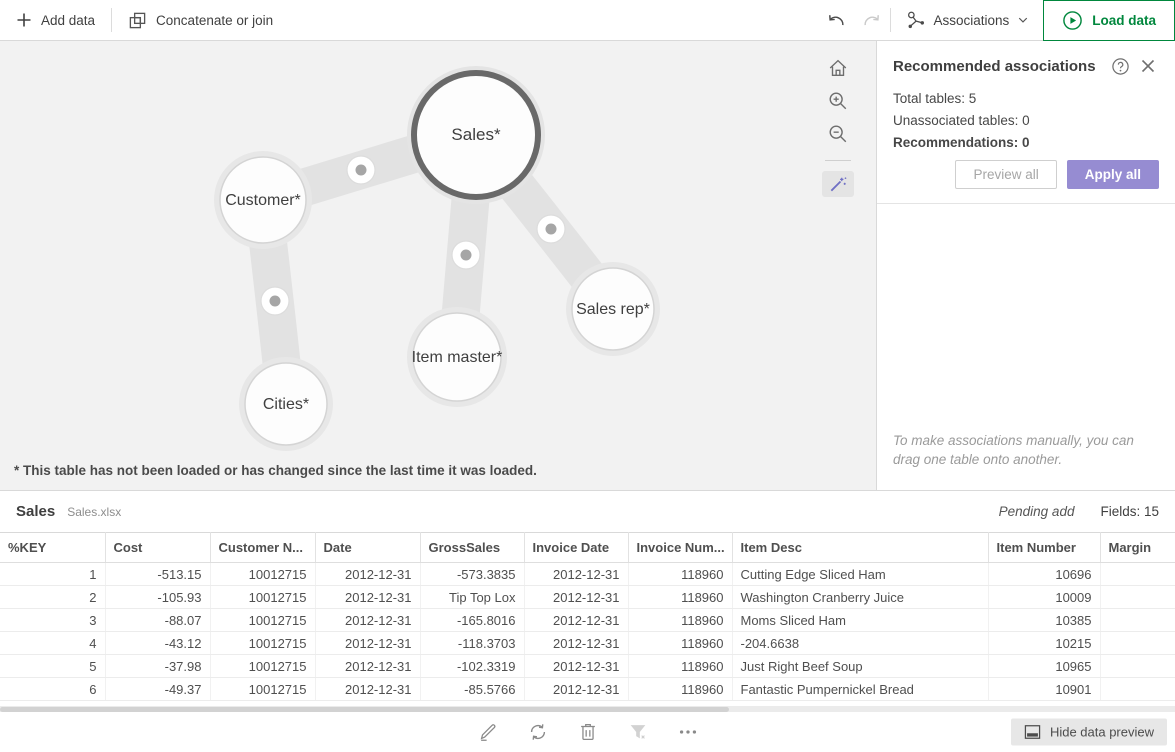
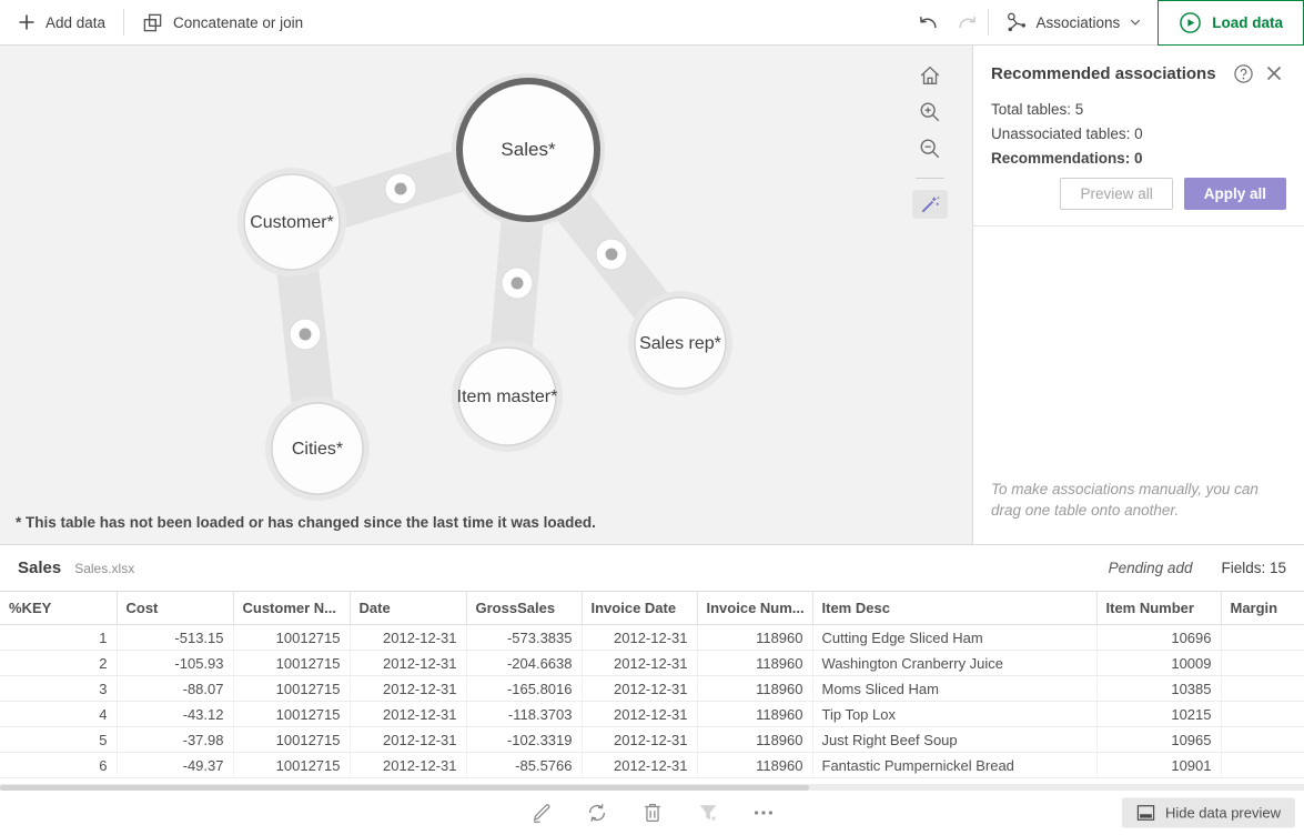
  Add data
  Concatenate or join
  Associations
  Load data
  Customer*
  Cities*
  Item master*
  Sales rep*
  Sales*
  * This table has not been loaded or has changed since the last time it was loaded.
  Recommended associations
  Total tables: 5
  Unassociated tables: 0
  Recommendations: 0
  Preview all
  Apply all
  To make associations manually, you can drag one table onto another.
  Sales
  Sales.xlsx
  Pending add
  Fields: 15
  %KEY	Cost	Customer N...	Date	GrossSales	Invoice Date	Invoice Num...	Item Desc	Item Number	Margin
  1	-513.15	10012715	2012-12-31	-573.3835	2012-12-31	118960	Cutting Edge Sliced Ham	10696
- 2	-105.93	10012715	2012-12-31	Tip Top Lox	2012-12-31	118960	Washington Cranberry Juice	10009
+ 2	-105.93	10012715	2012-12-31	-204.6638	2012-12-31	118960	Washington Cranberry Juice	10009
  3	-88.07	10012715	2012-12-31	-165.8016	2012-12-31	118960	Moms Sliced Ham	10385
- 4	-43.12	10012715	2012-12-31	-118.3703	2012-12-31	118960	-204.6638	10215
+ 4	-43.12	10012715	2012-12-31	-118.3703	2012-12-31	118960	Tip Top Lox	10215
  5	-37.98	10012715	2012-12-31	-102.3319	2012-12-31	118960	Just Right Beef Soup	10965
  6	-49.37	10012715	2012-12-31	-85.5766	2012-12-31	118960	Fantastic Pumpernickel Bread	10901
  Hide data preview
